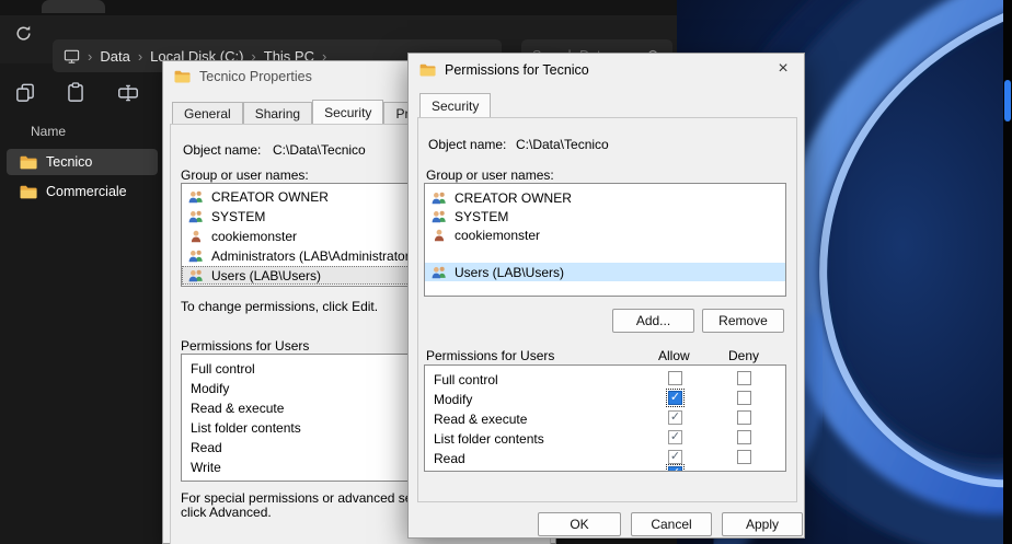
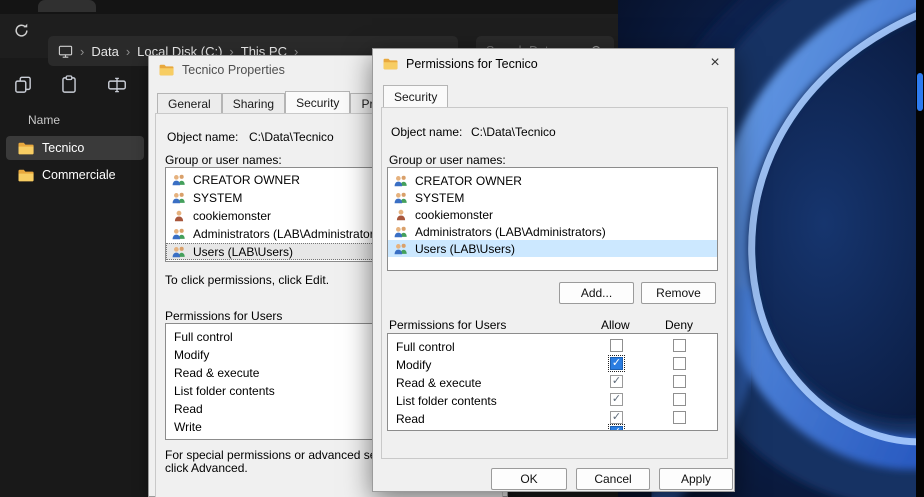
  ›
  Data
  ›
  Local Disk (C:)
  ›
  This PC
  ›
  Name
  Tecnico
  Commerciale
  Tecnico Properties
  General
  Sharing
  Security
  Object name:
  C:\Data\Tecnico
  Group or user names:
  CREATOR OWNER
  SYSTEM
  cookiemonster
  Administrators (LAB\Administrato
  Users (LAB\Users)
- To change permissions, click Edit.
+ To click permissions, click Edit.
  Permissions for Users
  Full control
  Modify
  Read & execute
  List folder contents
  Read
  Write
  For special permissions or advanced s
  click Advanced.
  Permissions for Tecnico
  ×
  Security
  Object name:
  C:\Data\Tecnico
  Group or user names:
  CREATOR OWNER
  SYSTEM
  cookiemonster
+ Administrators (LAB\Administrators)
  Users (LAB\Users)
  Add...
  Remove
  Permissions for Users
  Allow
  Deny
  Full control
  Modify
  Read & execute
  List folder contents
  Read
  OK
  Cancel
  Apply
